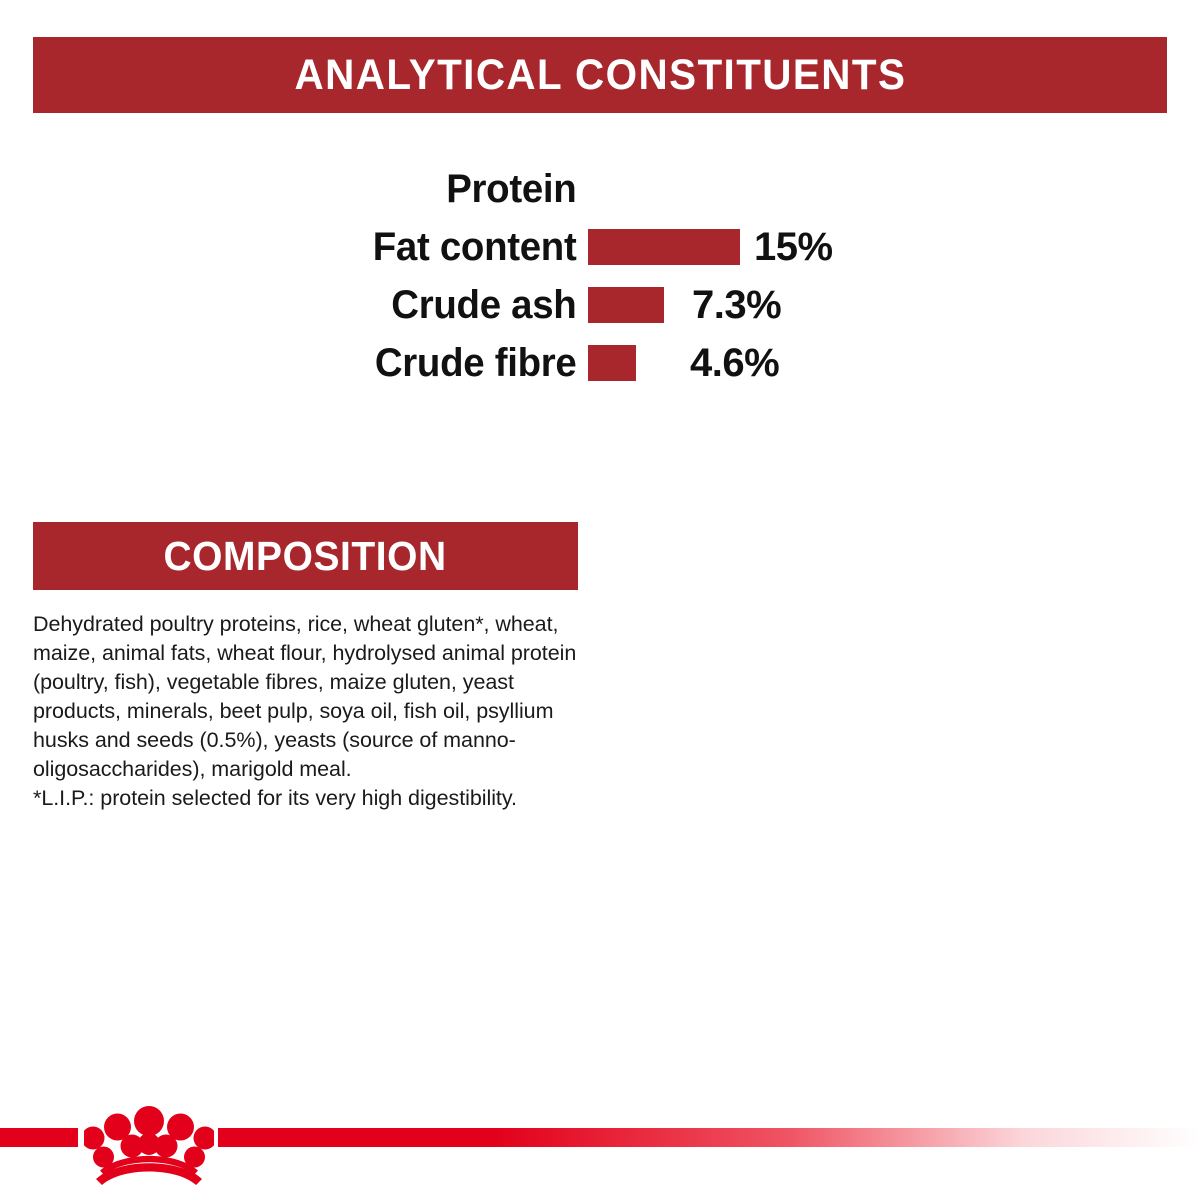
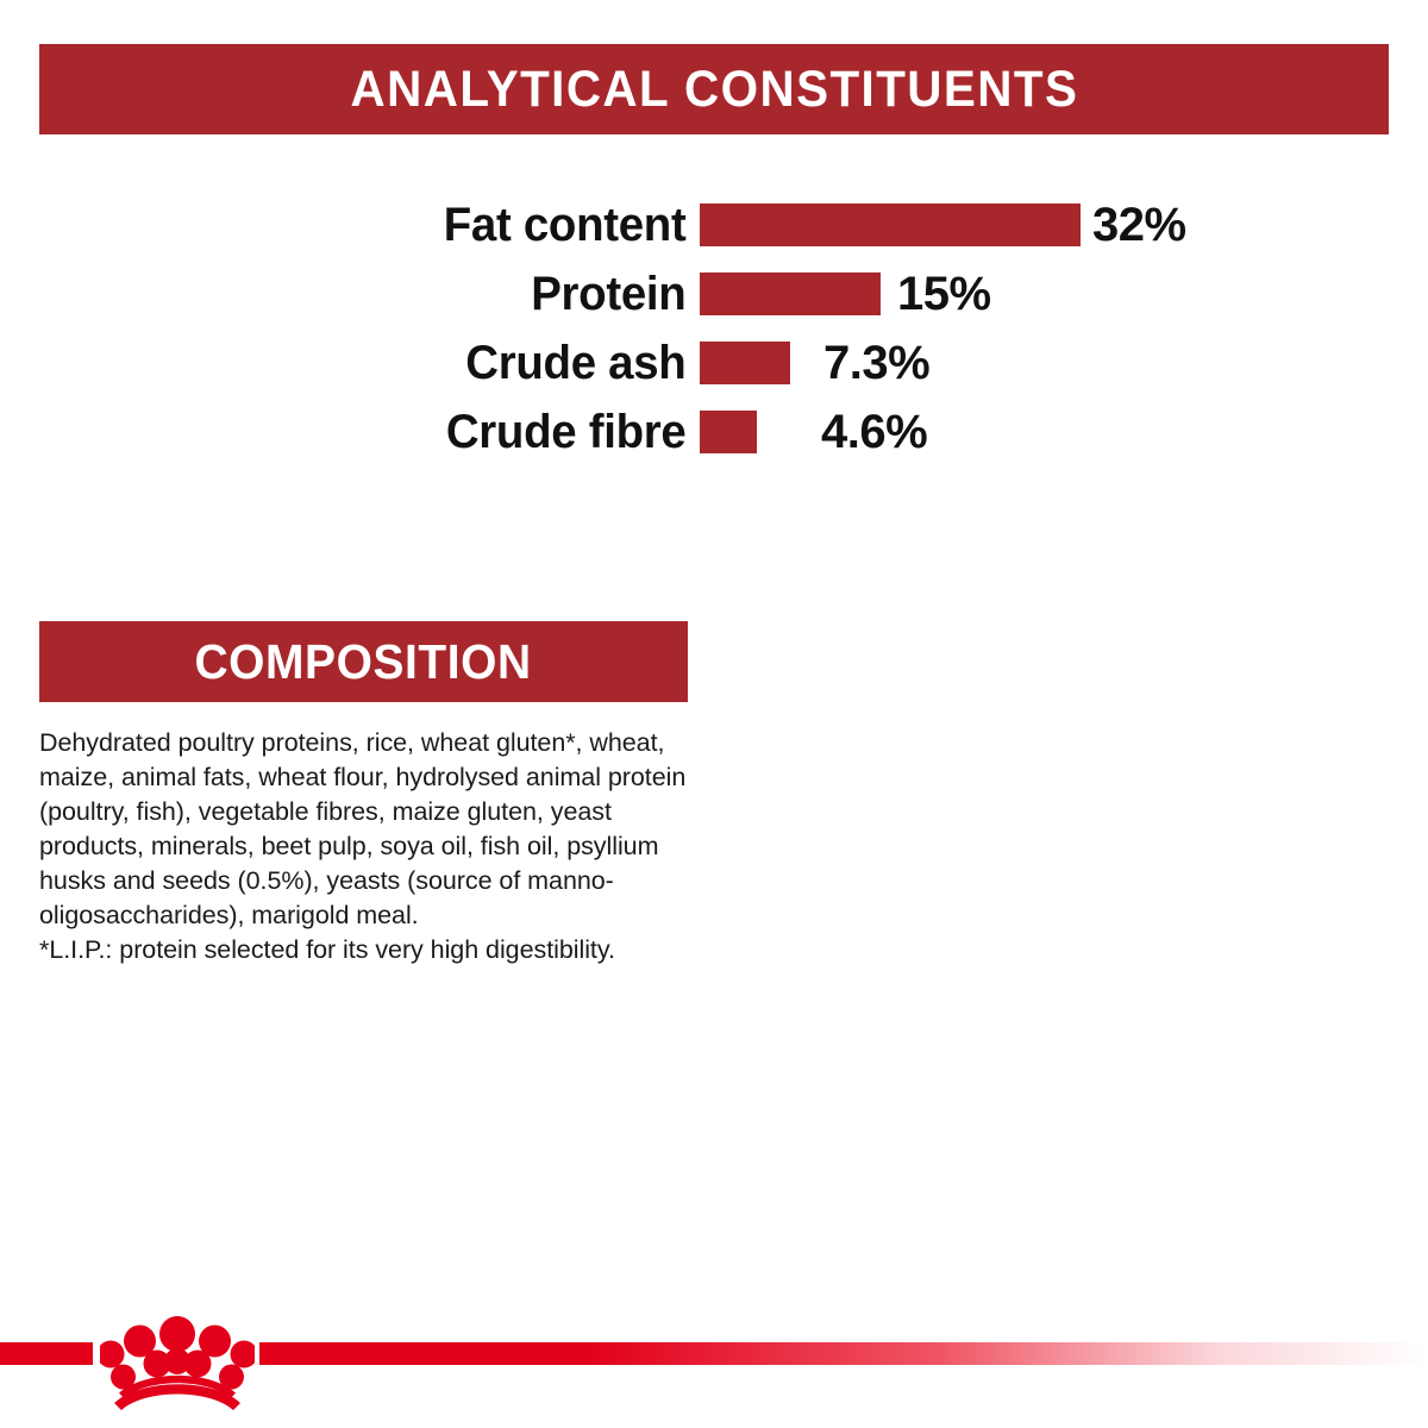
  ANALYTICAL CONSTITUENTS
- Protein
+ Fat content
+ 32%
- Fat content
+ Protein
  15%
  Crude ash
  7.3%
  Crude fibre
  4.6%
  COMPOSITION
  Dehydrated poultry proteins, rice, wheat gluten*, wheat, maize, animal fats, wheat flour, hydrolysed animal protein (poultry, fish), vegetable fibres, maize gluten, yeast products, minerals, beet pulp, soya oil, fish oil, psyllium husks and seeds (0.5%), yeasts (source of manno-oligosaccharides), marigold meal.
  *L.I.P.: protein selected for its very high digestibility.
